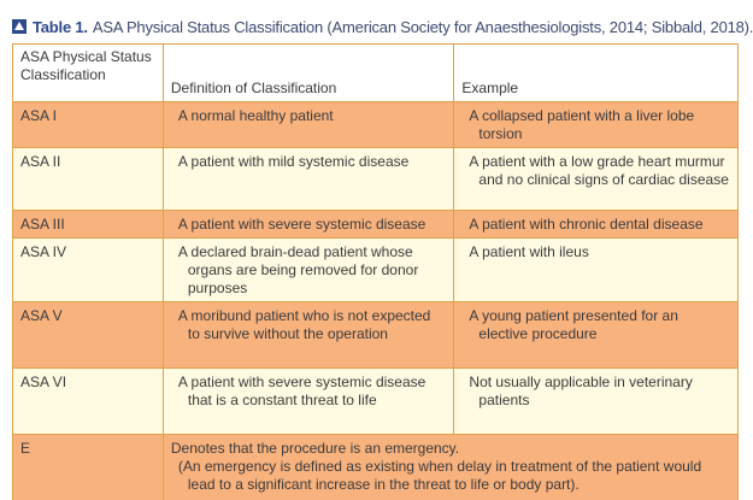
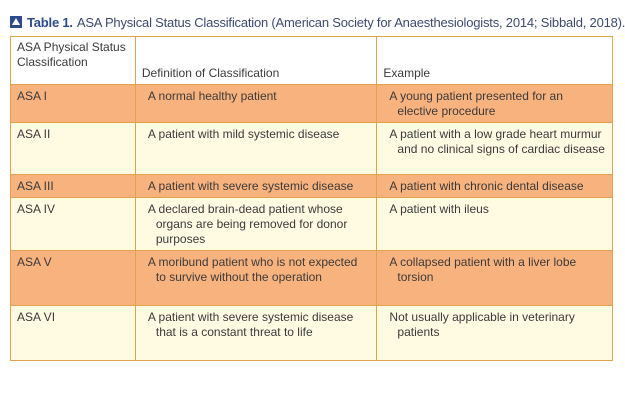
  Table 1. ASA Physical Status Classification (American Society for Anaesthesiologists, 2014; Sibbald, 2018).
  ASA Physical Status Classification	Definition of Classification	Example
- ASA I	A normal healthy patient	A collapsed patient with a liver lobe torsion
+ ASA I	A normal healthy patient	A young patient presented for an elective procedure
  ASA II	A patient with mild systemic disease	A patient with a low grade heart murmur and no clinical signs of cardiac disease
  ASA III	A patient with severe systemic disease	A patient with chronic dental disease
  ASA IV	A declared brain-dead patient whose organs are being removed for donor purposes	A patient with ileus
- ASA V	A moribund patient who is not expected to survive without the operation	A young patient presented for an elective procedure
+ ASA V	A moribund patient who is not expected to survive without the operation	A collapsed patient with a liver lobe torsion
  ASA VI	A patient with severe systemic disease that is a constant threat to life	Not usually applicable in veterinary patients
- E	Denotes that the procedure is an emergency. (An emergency is defined as existing when delay in treatment of the patient would lead to a significant increase in the threat to life or body part).
